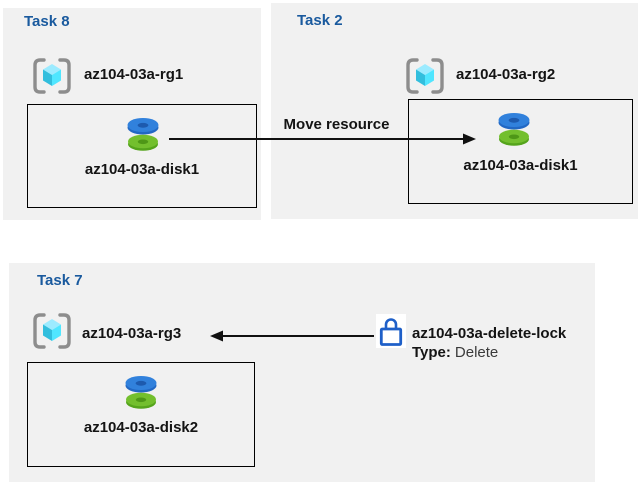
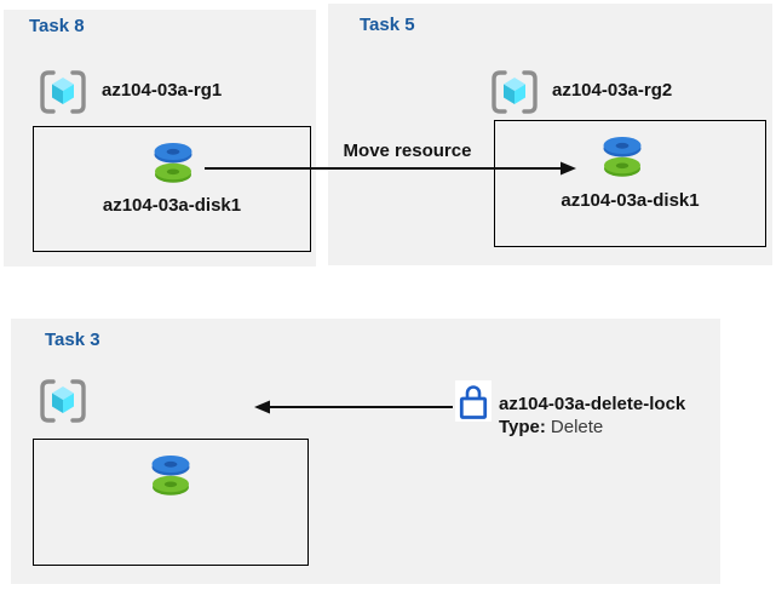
  Task 8
  az104-03a-rg1
  az104-03a-disk1
- Task 2
+ Task 5
  az104-03a-rg2
  az104-03a-disk1
  Move resource
- Task 7
+ Task 3
- az104-03a-rg3
- az104-03a-disk2
  az104-03a-delete-lock
  Type: Delete
